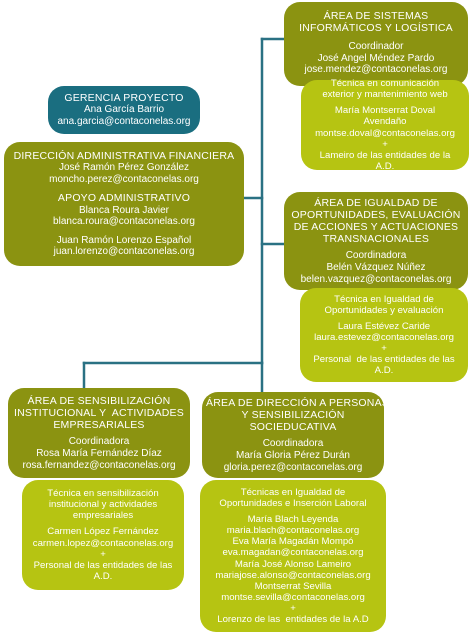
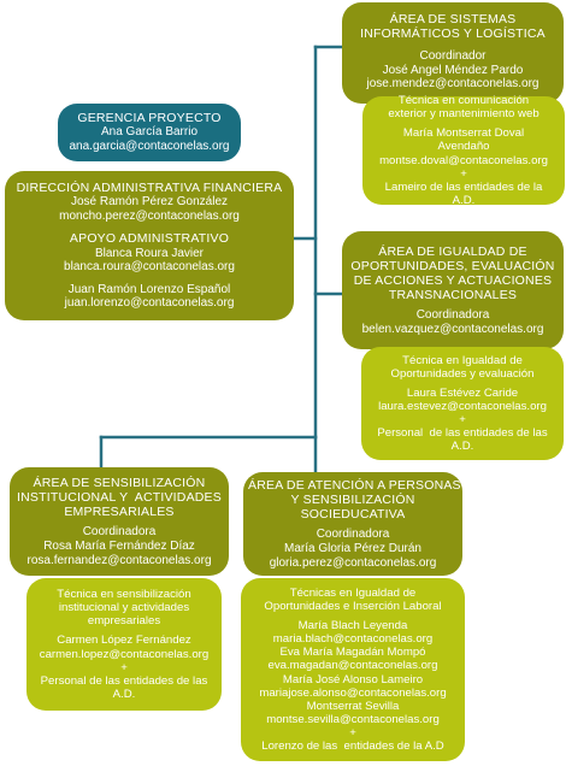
  GERENCIA PROYECTO
  Ana García Barrio
  ana.garcia@contaconelas.org
  DIRECCIÓN ADMINISTRATIVA FINANCIERA
  José Ramón Pérez González
  moncho.perez@contaconelas.org
  APOYO ADMINISTRATIVO
  Blanca Roura Javier
  blanca.roura@contaconelas.org
  Juan Ramón Lorenzo Español
  juan.lorenzo@contaconelas.org
  ÁREA DE SISTEMAS
  INFORMÁTICOS Y LOGÍSTICA
  Coordinador
  José Angel Méndez Pardo
  jose.mendez@contaconelas.org
  Técnica en comunicación
  exterior y mantenimiento web
  María Montserrat Doval
  Avendaño
  montse.doval@contaconelas.org
  +
  Lameiro de las entidades de la
  A.D.
  ÁREA DE IGUALDAD DE
  OPORTUNIDADES, EVALUACIÓN
  DE ACCIONES Y ACTUACIONES
  TRANSNACIONALES
  Coordinadora
- Belén Vázquez Núñez
  belen.vazquez@contaconelas.org
  Técnica en Igualdad de
  Oportunidades y evaluación
  Laura Estévez Caride
  laura.estevez@contaconelas.org
  +
  Personal de las entidades de las
  A.D.
  ÁREA DE SENSIBILIZACIÓN
  INSTITUCIONAL Y ACTIVIDADES
  EMPRESARIALES
  Coordinadora
  Rosa María Fernández Díaz
  rosa.fernandez@contaconelas.org
  Técnica en sensibilización
  institucional y actividades
  empresariales
  Carmen López Fernández
  carmen.lopez@contaconelas.org
  +
  Personal de las entidades de las
  A.D.
- ÁREA DE DIRECCIÓN A PERSONAS
+ ÁREA DE ATENCIÓN A PERSONAS
  Y SENSIBILIZACIÓN
  SOCIEDUCATIVA
  Coordinadora
  María Gloria Pérez Durán
  gloria.perez@contaconelas.org
  Técnicas en Igualdad de
  Oportunidades e Inserción Laboral
  María Blach Leyenda
  maria.blach@contaconelas.org
  Eva María Magadán Mompó
  eva.magadan@contaconelas.org
  María José Alonso Lameiro
  mariajose.alonso@contaconelas.org
  Montserrat Sevilla
  montse.sevilla@contaconelas.org
  +
  Lorenzo de las entidades de la A.D
